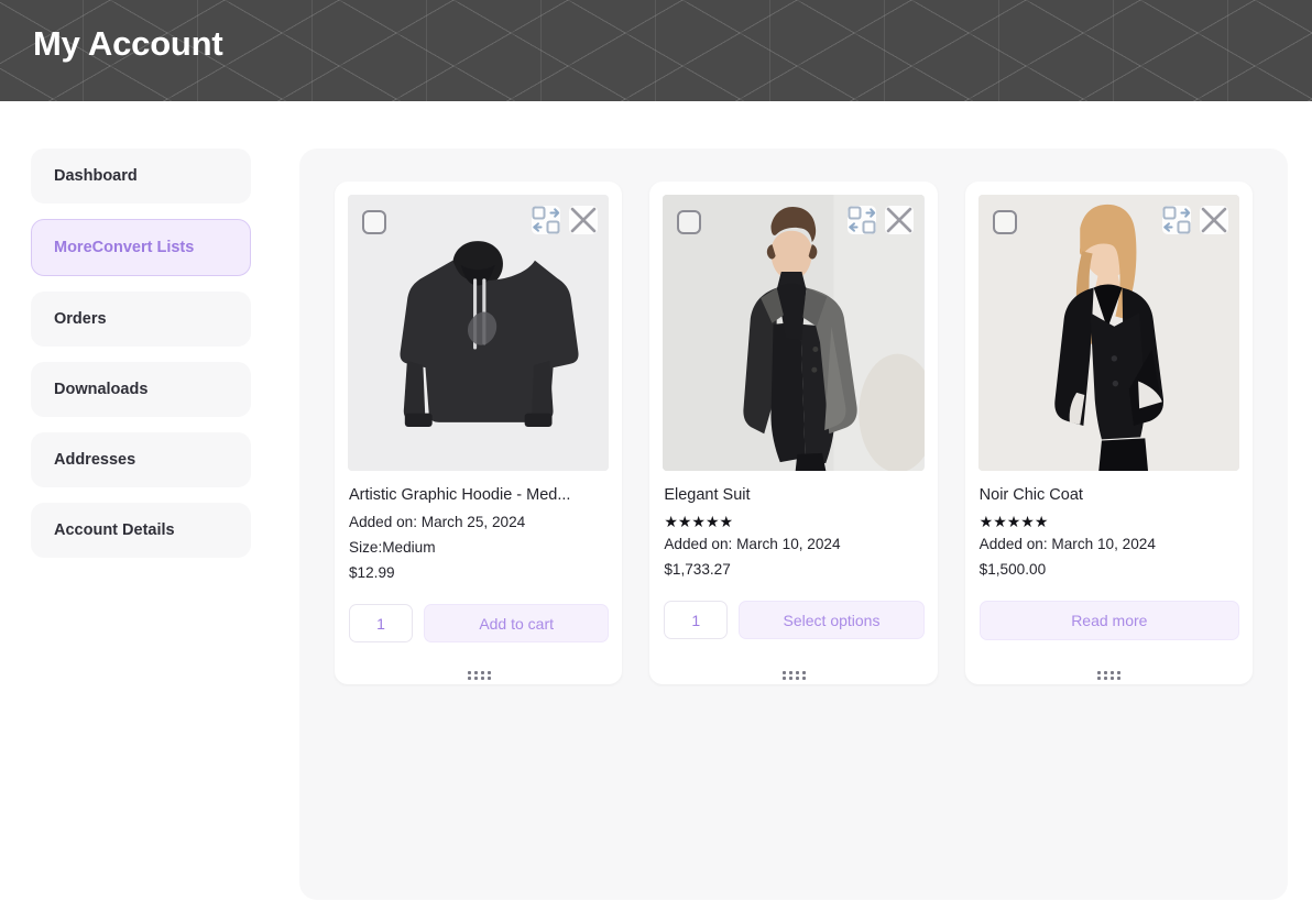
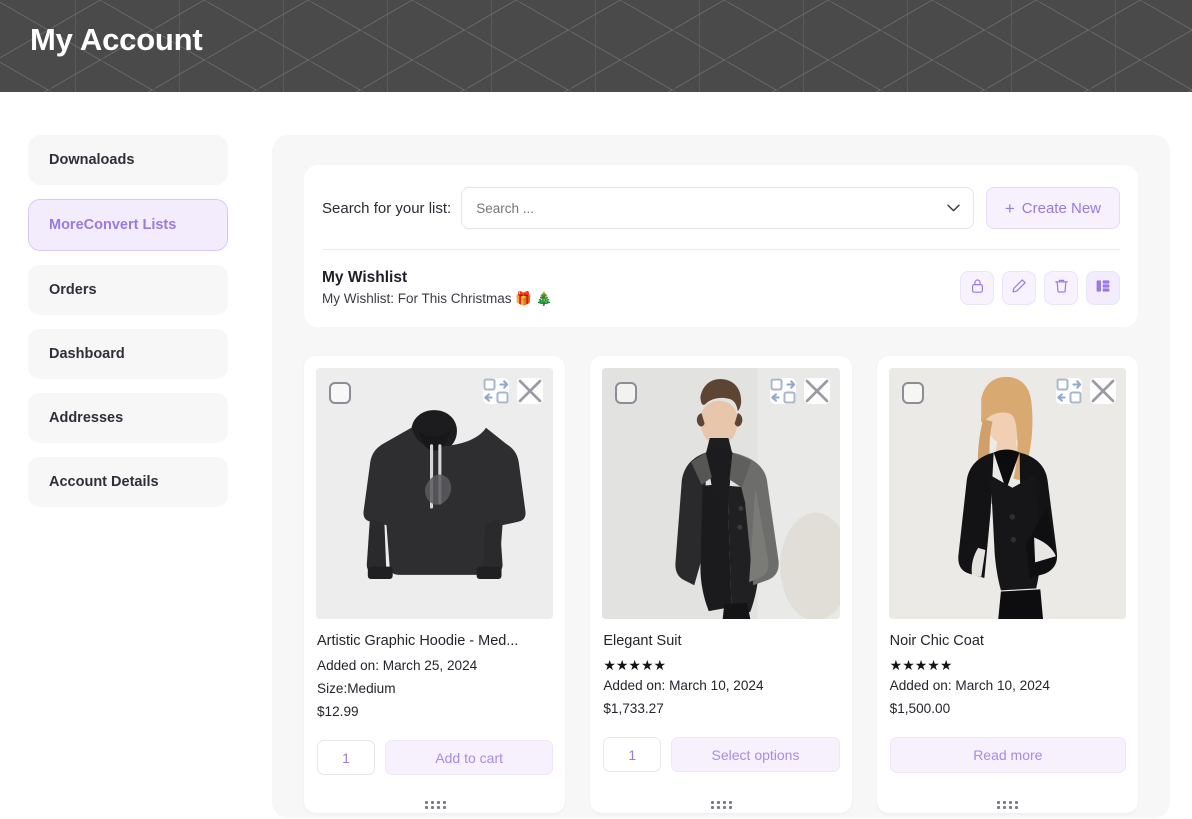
  My Account
- Dashboard
+ Downaloads
  MoreConvert Lists
  Orders
- Downaloads
+ Dashboard
  Addresses
  Account Details
+ Search for your list:
+ Search ...
+ +
+ Create New
+ My Wishlist
+ My Wishlist: For This Christmas 🎁 🎄
  Artistic Graphic Hoodie - Med...
  Added on: March 25, 2024
  Size:Medium
  $12.99
  1
  Add to cart
  Elegant Suit
  ★★★★★
  Added on: March 10, 2024
  $1,733.27
  1
  Select options
  Noir Chic Coat
  ★★★★★
  Added on: March 10, 2024
  $1,500.00
  Read more
